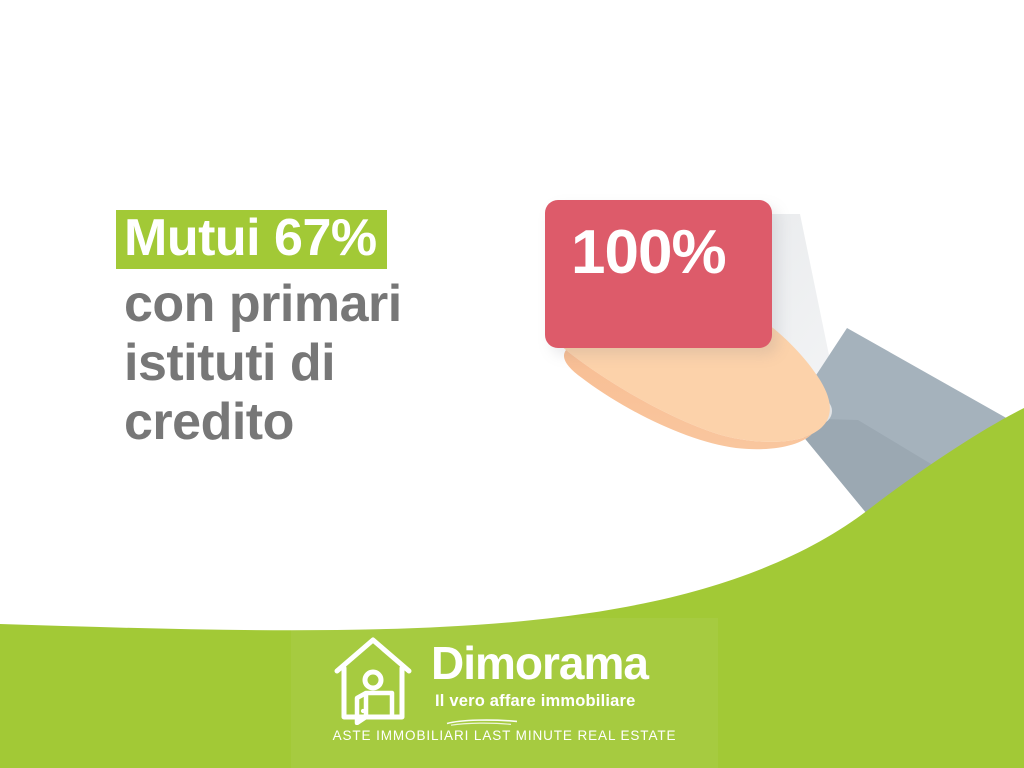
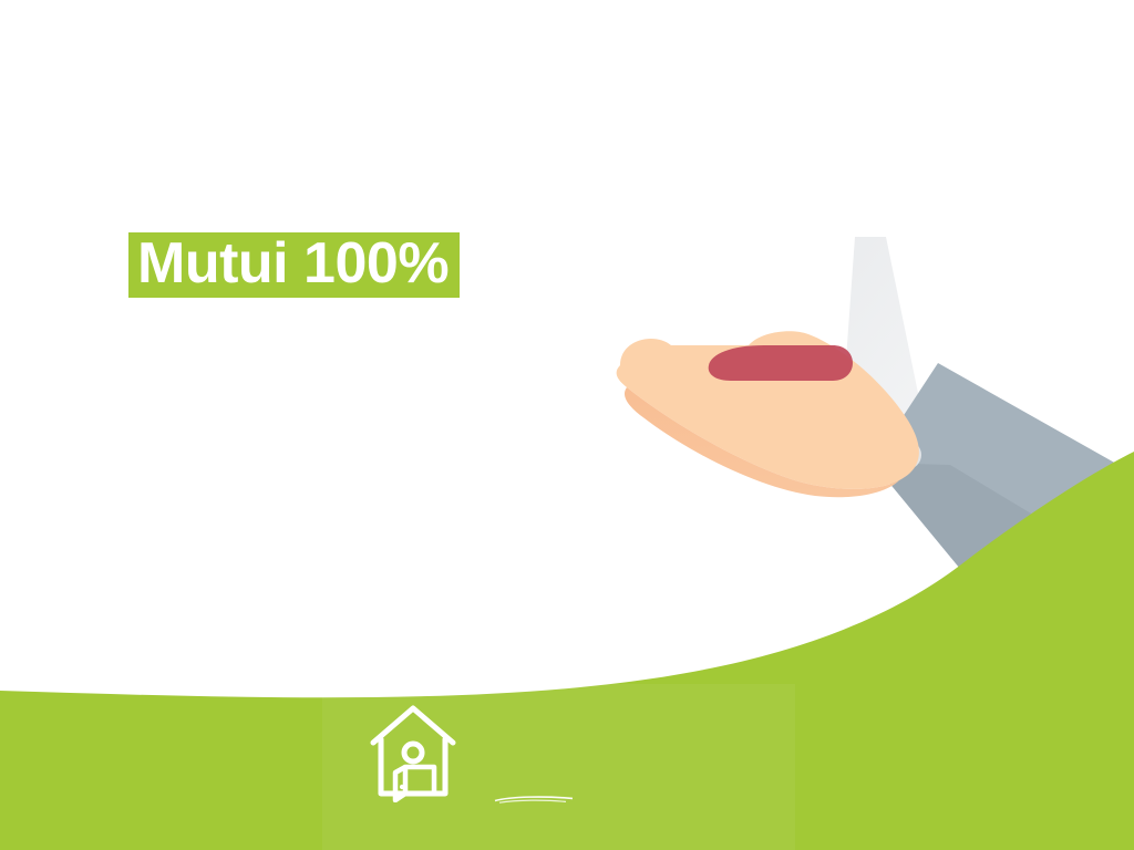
- Mutui 67%
+ Mutui 100%
- con primari
- istituti di
- credito
- 100%
- Dimorama
- Il vero affare immobiliare
- ASTE IMMOBILIARI LAST MINUTE REAL ESTATE
